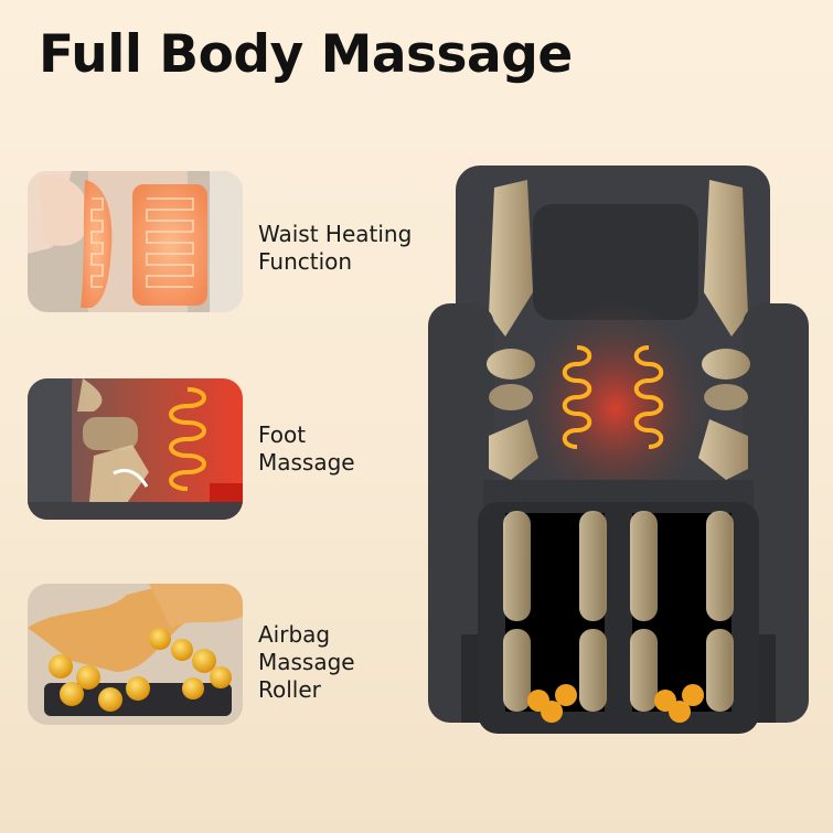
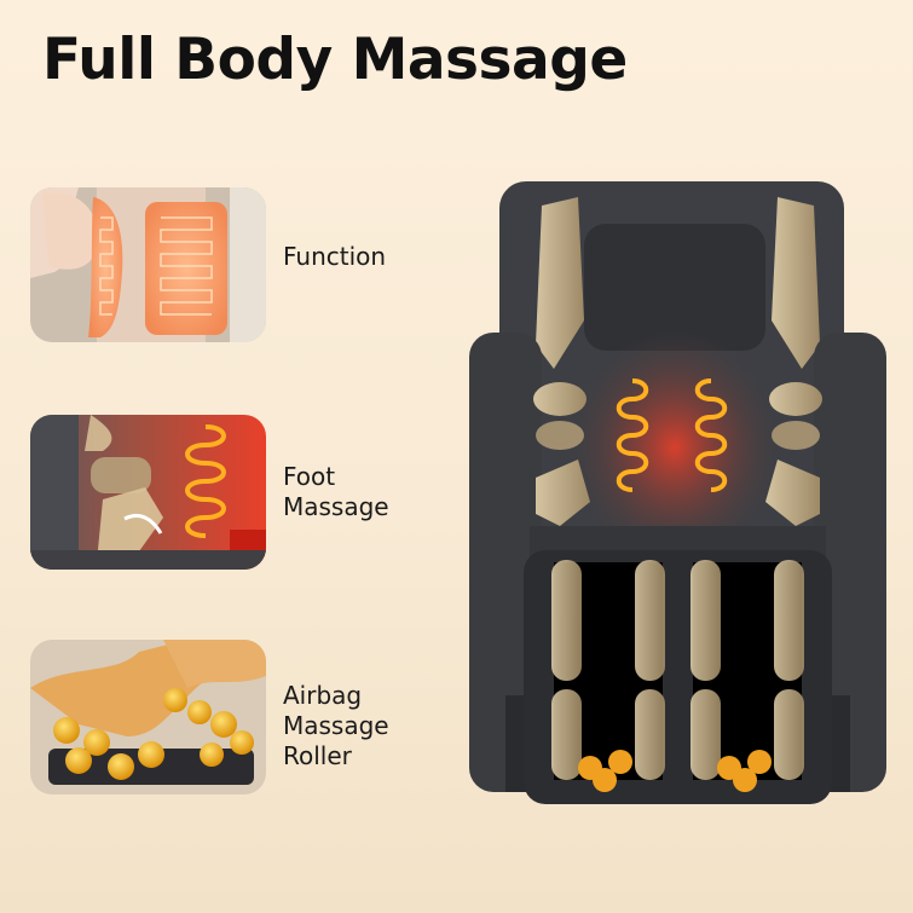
  Full Body Massage
- Waist Heating
  Function
  Foot
  Massage
  Airbag
  Massage
  Roller
